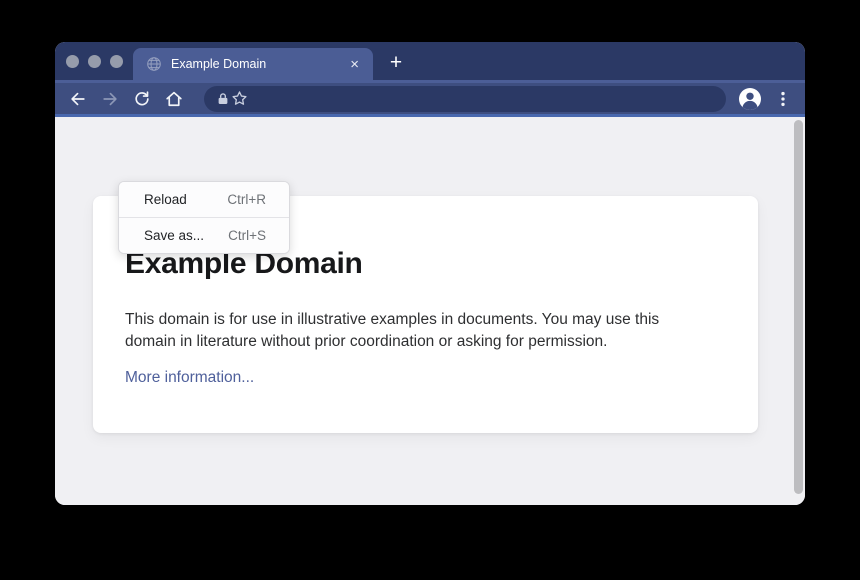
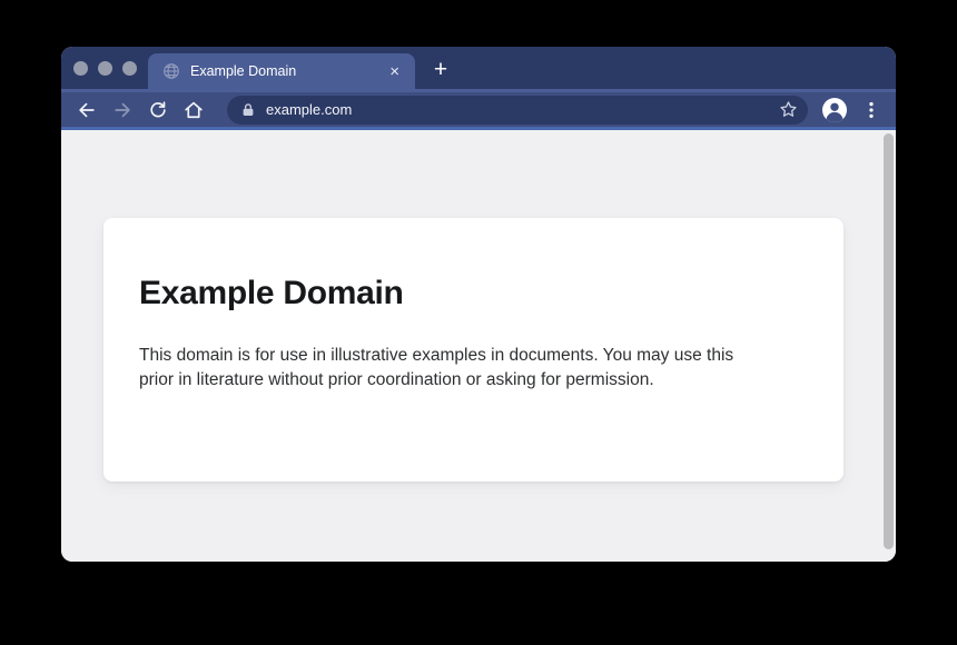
  Example Domain
  ×
  +
+ example.com
  Example Domain
  This domain is for use in illustrative examples in documents. You may use this
- domain in literature without prior coordination or asking for permission.
+ prior in literature without prior coordination or asking for permission.
- More information...
- Reload
- Ctrl+R
- Save as...
- Ctrl+S
